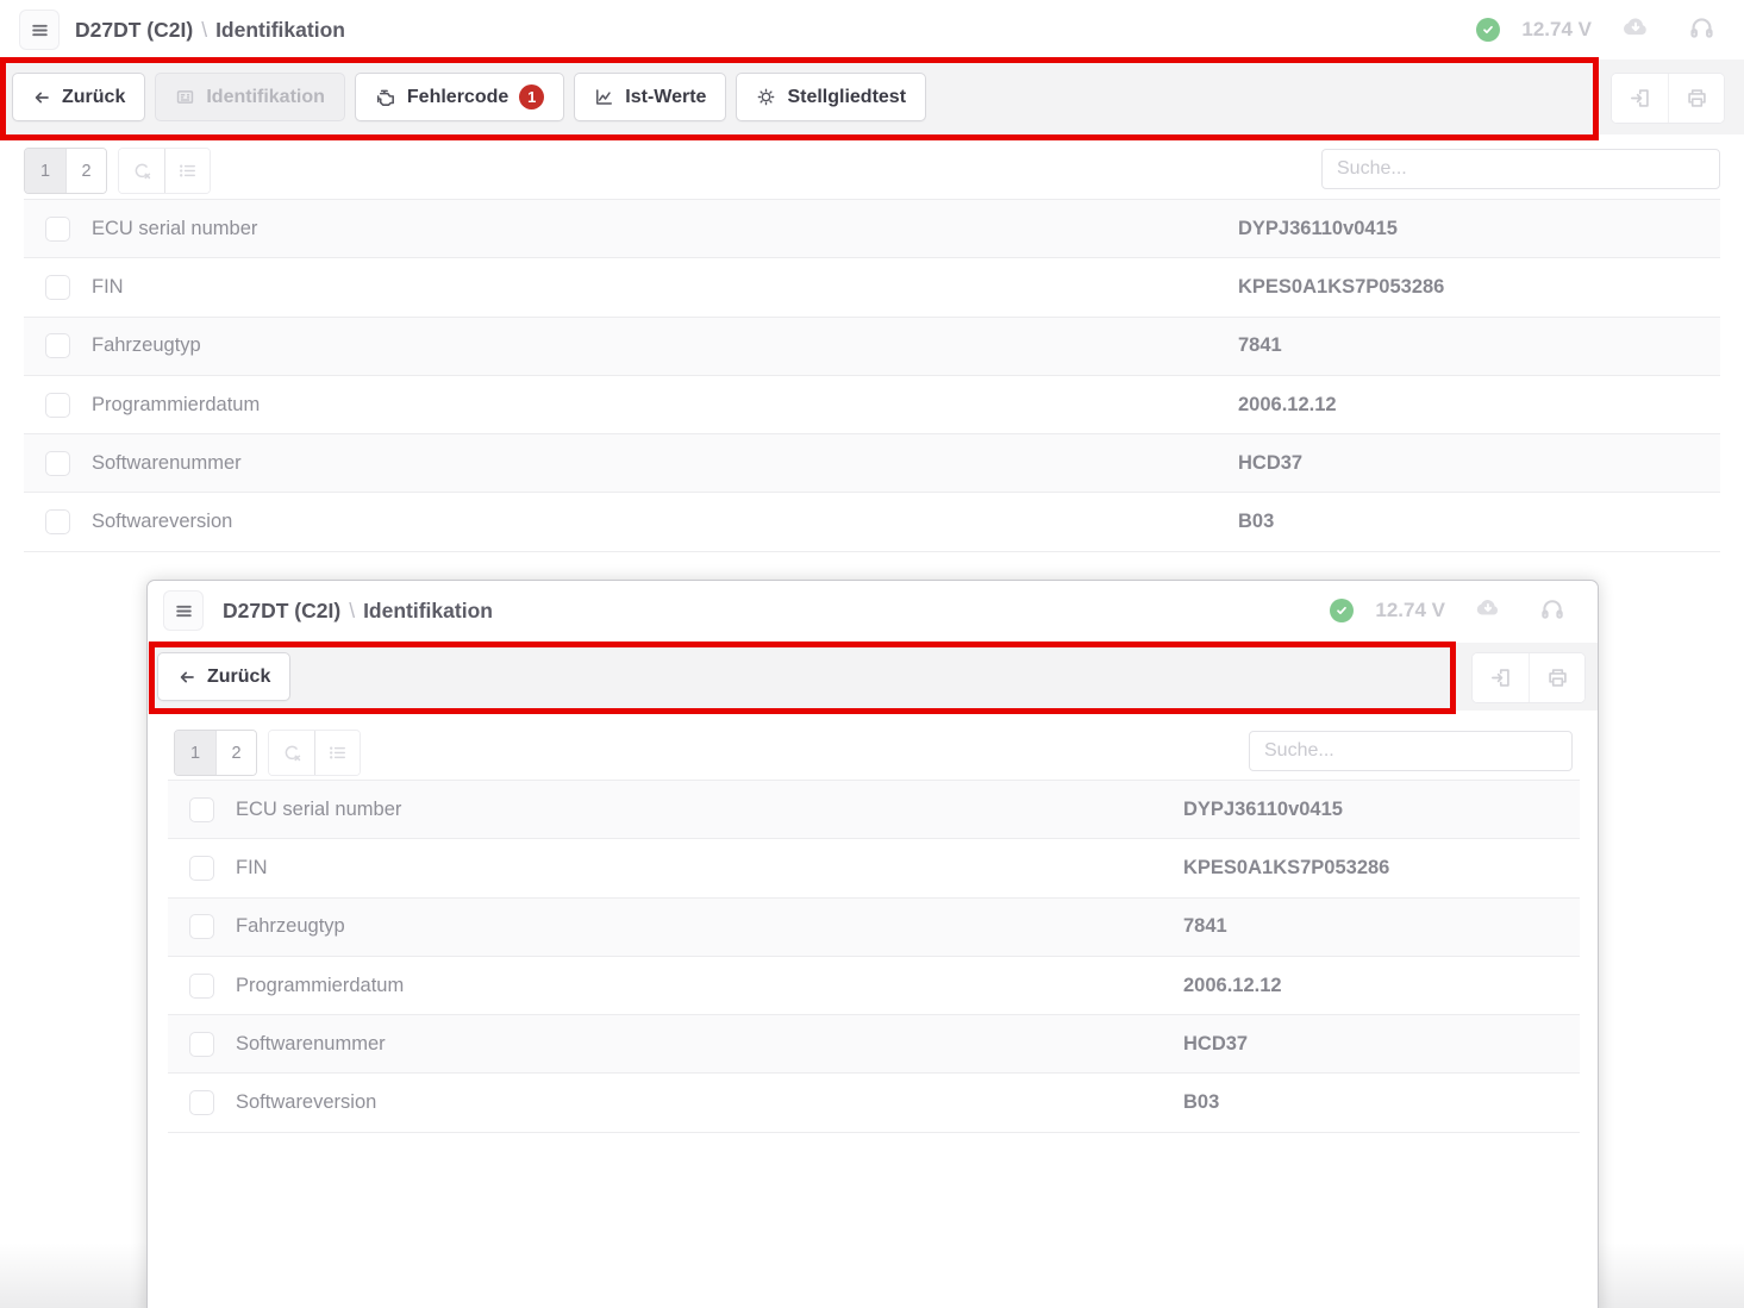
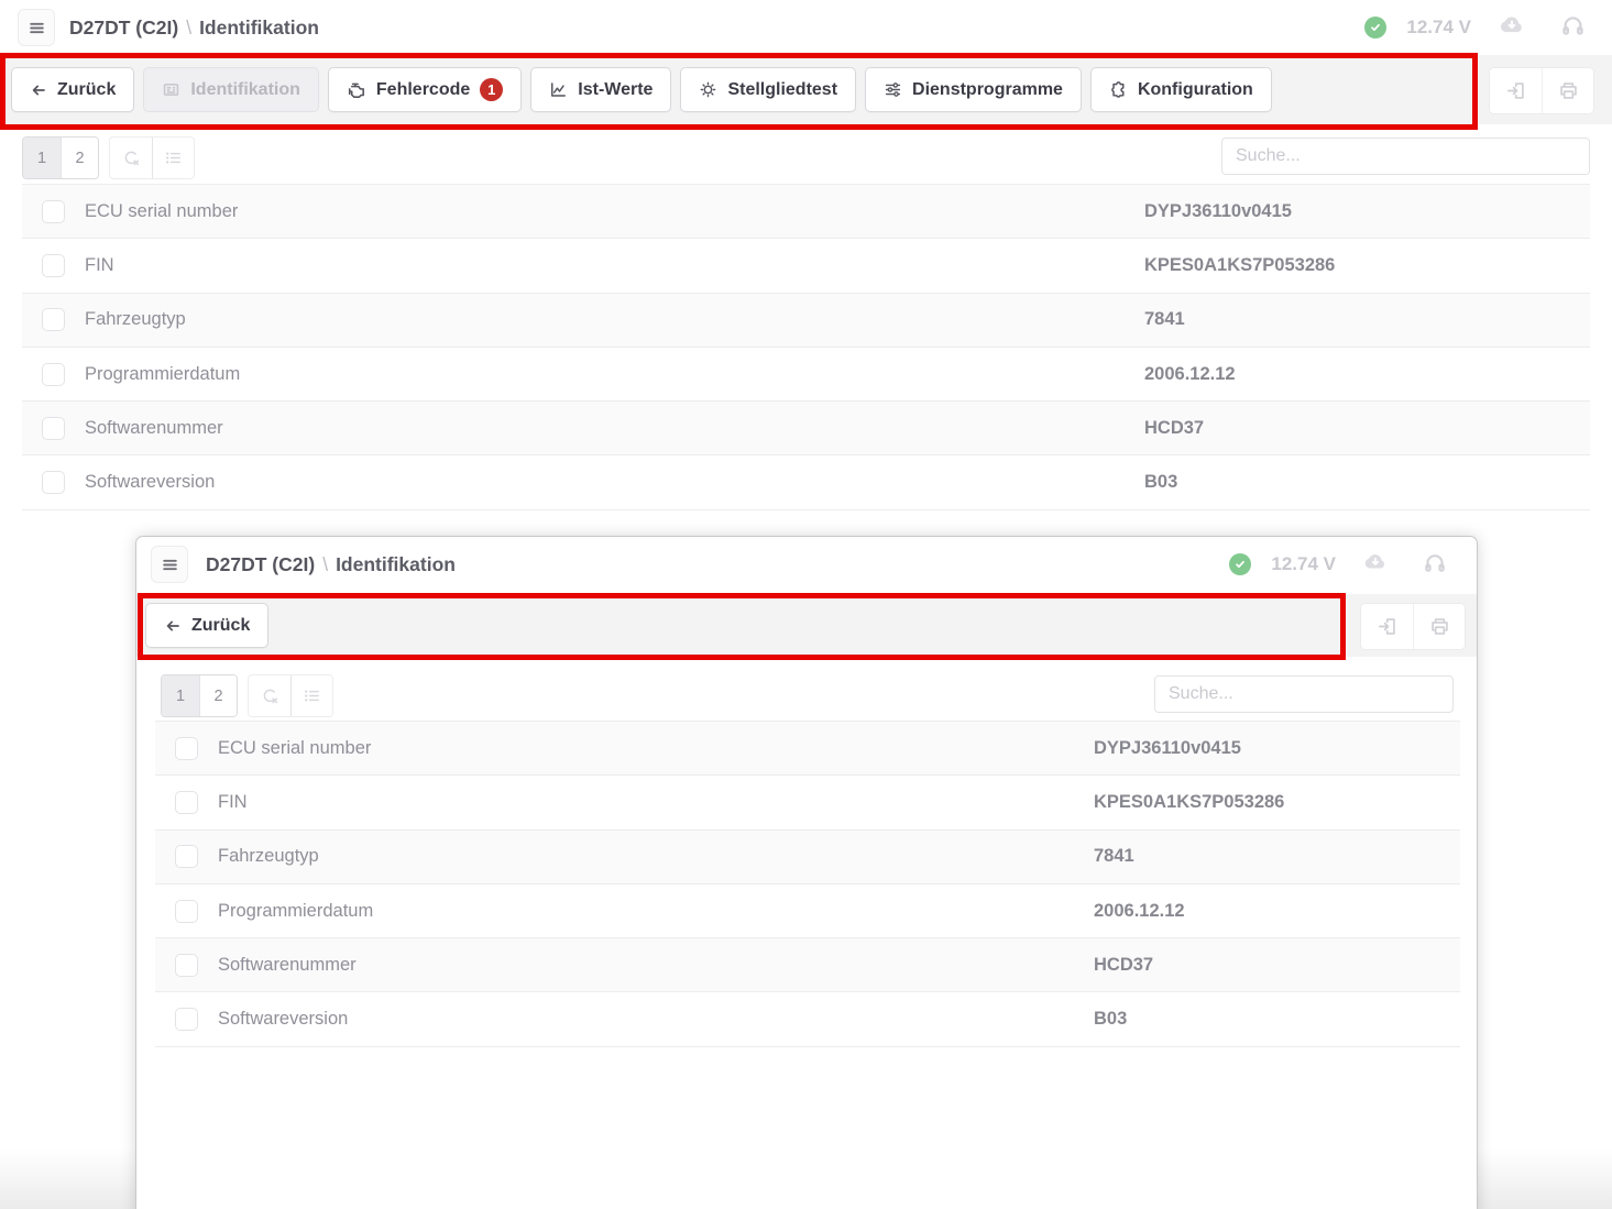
  D27DT (C2I)
  \
  Identifikation
  12.74 V
  Zurück
  Identifikation
  Fehlercode
  1
  Ist-Werte
  Stellgliedtest
+ Dienstprogramme
+ Konfiguration
  1
  2
  Suche...
  ECU serial number
  DYPJ36110v0415
  FIN
  KPES0A1KS7P053286
  Fahrzeugtyp
  7841
  Programmierdatum
  2006.12.12
  Softwarenummer
  HCD37
  Softwareversion
  B03
  D27DT (C2I)
  \
  Identifikation
  12.74 V
  Zurück
  1
  2
  Suche...
  ECU serial number
  DYPJ36110v0415
  FIN
  KPES0A1KS7P053286
  Fahrzeugtyp
  7841
  Programmierdatum
  2006.12.12
  Softwarenummer
  HCD37
  Softwareversion
  B03
